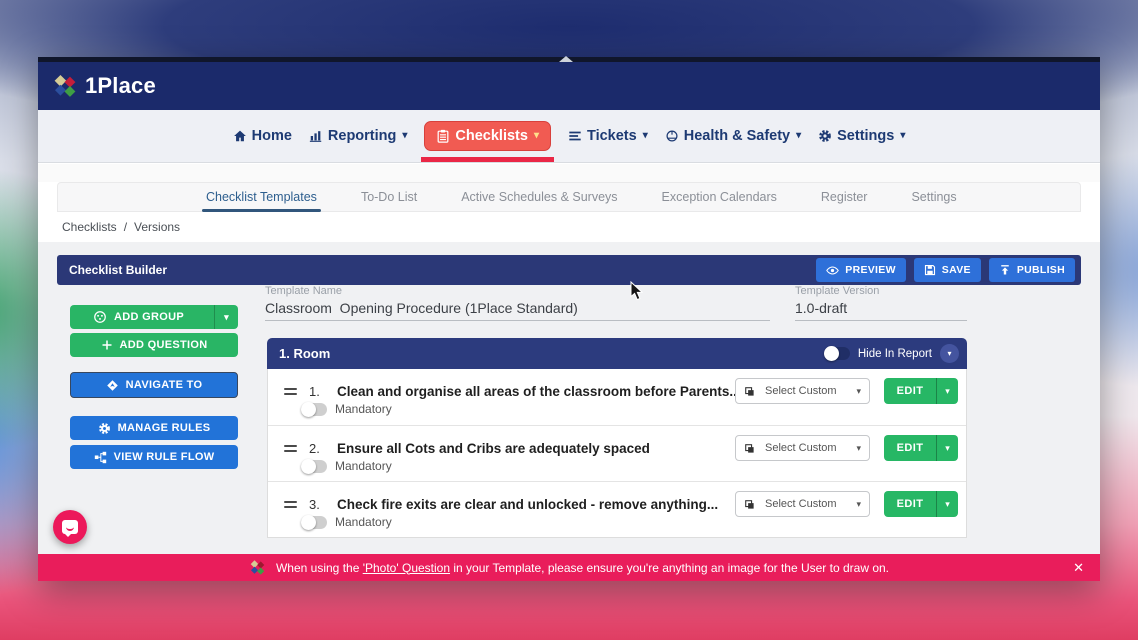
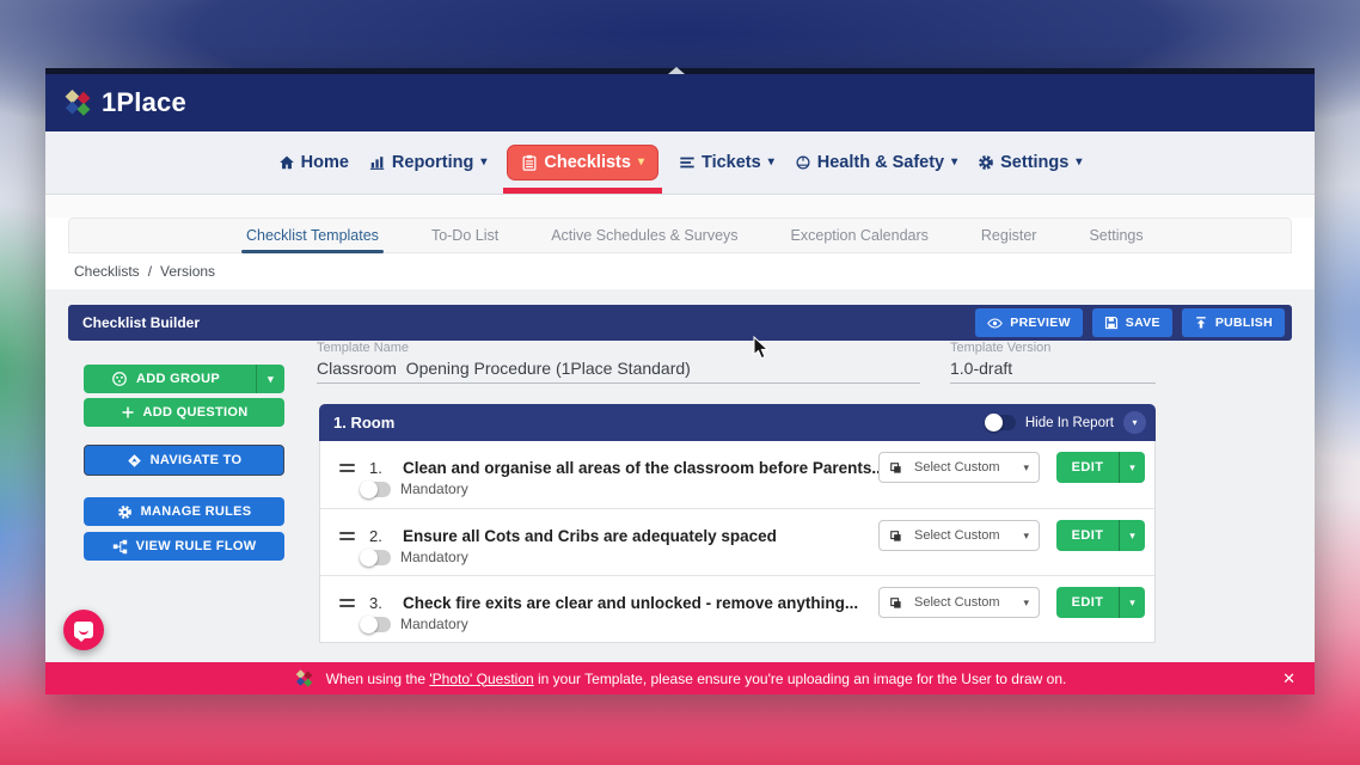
  1Place
  Home
  Reporting
  ▾
  Checklists
  ▾
  Tickets
  ▾
  Health & Safety
  ▾
  Settings
  ▾
  Checklist Templates
  To-Do List
  Active Schedules & Surveys
  Exception Calendars
  Register
  Settings
  Checklists
  /
  Versions
  Checklist Builder
  PREVIEW
  SAVE
  PUBLISH
  ADD GROUP
  ▾
  ADD QUESTION
  NAVIGATE TO
  MANAGE RULES
  VIEW RULE FLOW
  Template Name
  Classroom Opening Procedure (1Place Standard)
  Template Version
  1.0-draft
  1. Room
  Hide In Report
  ▾
  1.
  Clean and organise all areas of the classroom before Parents.
  Select Custom
  ▾
  EDIT
  ▾
  Mandatory
  2.
  Ensure all Cots and Cribs are adequately spaced
  Select Custom
  ▾
  EDIT
  ▾
  Mandatory
  3.
  Check fire exits are clear and unlocked - remove anything...
  Select Custom
  ▾
  EDIT
  ▾
  Mandatory
- When using the 'Photo' Question in your Template, please ensure you're anything an image for the User to draw on.
+ When using the 'Photo' Question in your Template, please ensure you're uploading an image for the User to draw on.
  ✕
